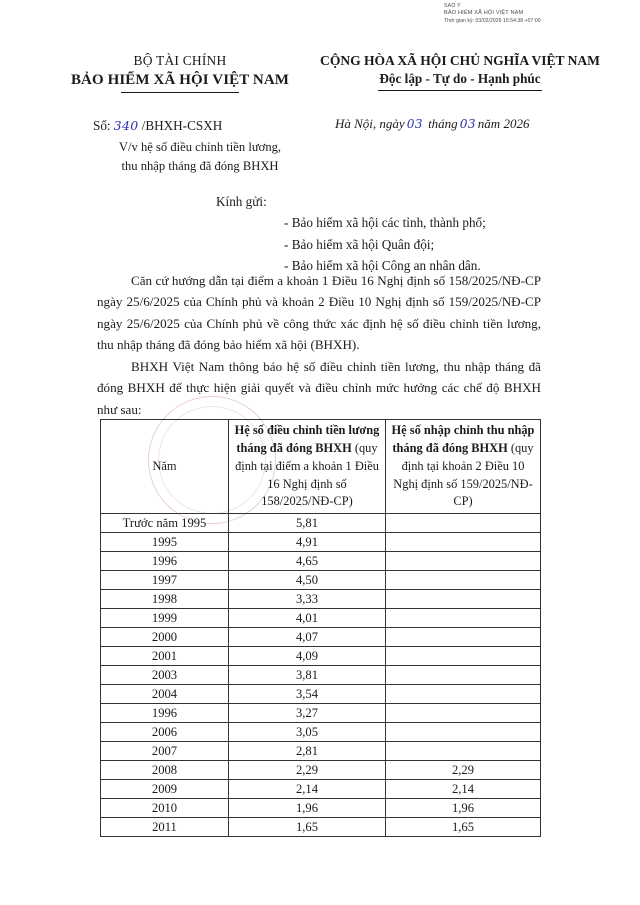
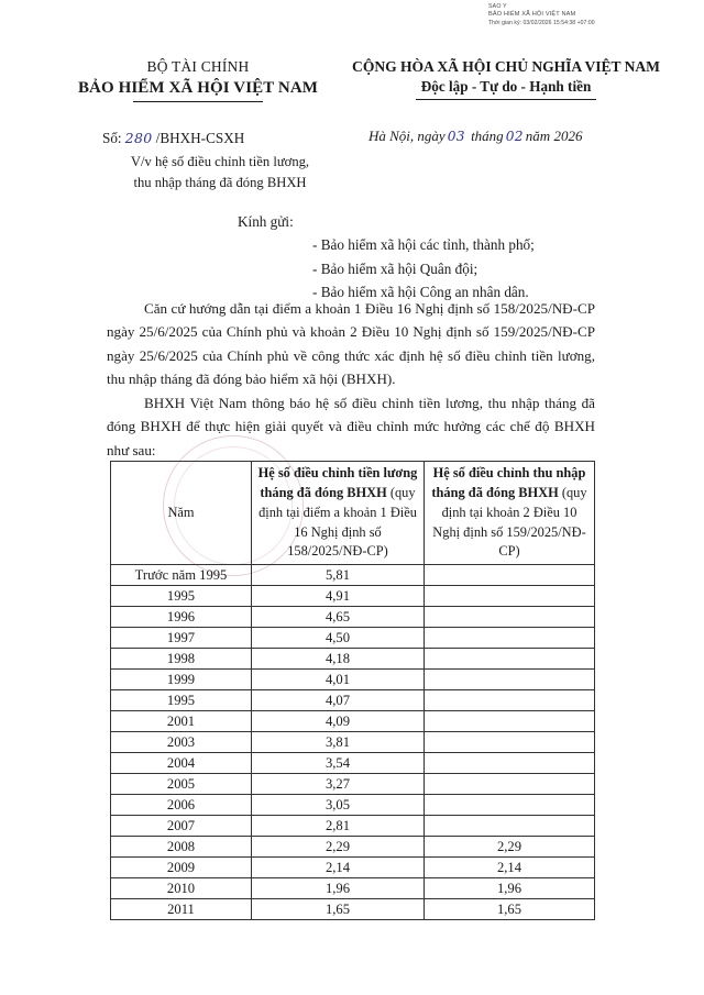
  BỘ TÀI CHÍNH
  BẢO HIỂM XÃ HỘI VIỆT NAM
  CỘNG HÒA XÃ HỘI CHỦ NGHĨA VIỆT NAM
- Độc lập - Tự do - Hạnh phúc
+ Độc lập - Tự do - Hạnh tiền
- Số: 340 /BHXH-CSXH
+ Số: 280 /BHXH-CSXH
  V/v hệ số điều chỉnh tiền lương,
  thu nhập tháng đã đóng BHXH
- Hà Nội, ngày 03 tháng 03 năm 2026
+ Hà Nội, ngày 03 tháng 02 năm 2026
  Kính gửi:
  - Bảo hiểm xã hội các tỉnh, thành phố;
  - Bảo hiểm xã hội Quân đội;
  - Bảo hiểm xã hội Công an nhân dân.
  Căn cứ hướng dẫn tại điểm a khoản 1 Điều 16 Nghị định số 158/2025/NĐ-CP ngày 25/6/2025 của Chính phủ và khoản 2 Điều 10 Nghị định số 159/2025/NĐ-CP ngày 25/6/2025 của Chính phủ về công thức xác định hệ số điều chỉnh tiền lương, thu nhập tháng đã đóng bảo hiểm xã hội (BHXH).
  BHXH Việt Nam thông báo hệ số điều chỉnh tiền lương, thu nhập tháng đã đóng BHXH để thực hiện giải quyết và điều chỉnh mức hưởng các chế độ BHXH như sau:
- Năm	Hệ số điều chỉnh tiền lương tháng đã đóng BHXH (quy định tại điểm a khoản 1 Điều 16 Nghị định số 158/2025/NĐ-CP)	Hệ số nhập chỉnh thu nhập tháng đã đóng BHXH (quy định tại khoản 2 Điều 10 Nghị định số 159/2025/NĐ-CP)
+ Năm	Hệ số điều chỉnh tiền lương tháng đã đóng BHXH (quy định tại điểm a khoản 1 Điều 16 Nghị định số 158/2025/NĐ-CP)	Hệ số điều chỉnh thu nhập tháng đã đóng BHXH (quy định tại khoản 2 Điều 10 Nghị định số 159/2025/NĐ-CP)
  Trước năm 1995	5,81
  1995	4,91
  1996	4,65
  1997	4,50
- 1998	3,33
+ 1998	4,18
  1999	4,01
- 2000	4,07
+ 1995	4,07
  2001	4,09
  2003	3,81
  2004	3,54
- 1996	3,27
+ 2005	3,27
  2006	3,05
  2007	2,81
  2008	2,29	2,29
  2009	2,14	2,14
  2010	1,96	1,96
  2011	1,65	1,65
